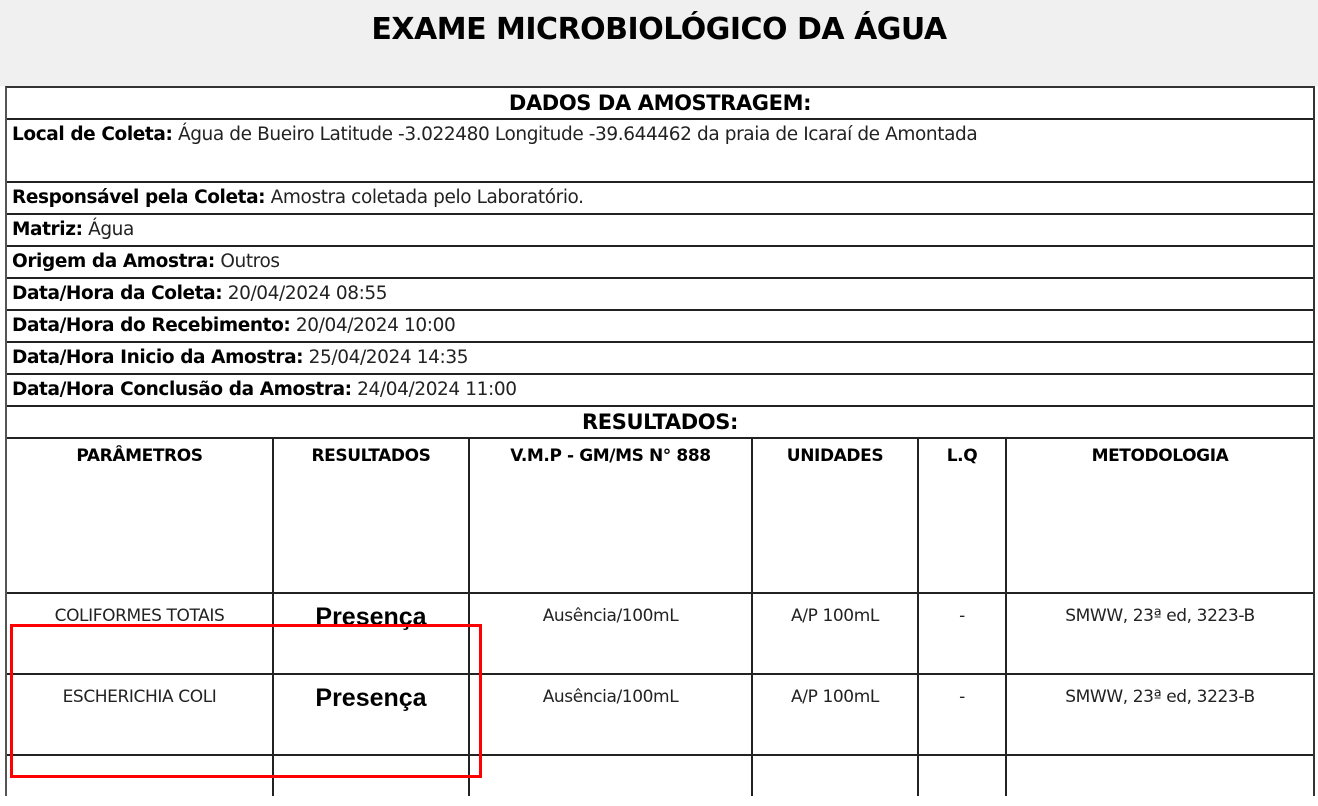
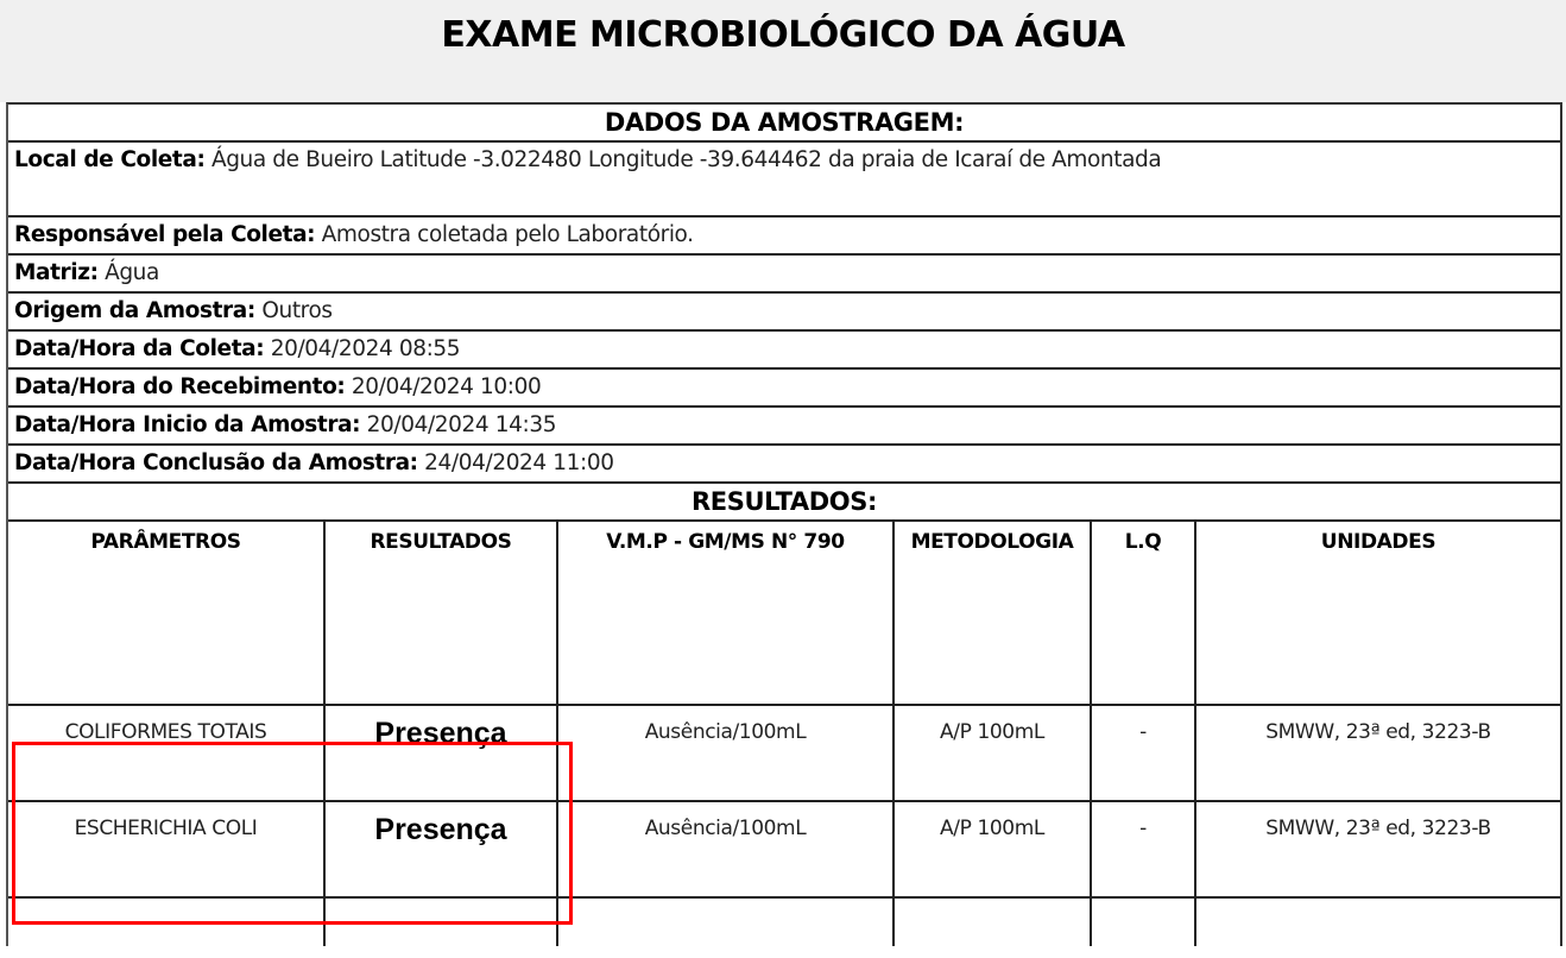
  EXAME MICROBIOLÓGICO DA ÁGUA
  DADOS DA AMOSTRAGEM:
  Local de Coleta: Água de Bueiro Latitude -3.022480 Longitude -39.644462 da praia de Icaraí de Amontada
  Responsável pela Coleta: Amostra coletada pelo Laboratório.
  Matriz: Água
  Origem da Amostra: Outros
  Data/Hora da Coleta: 20/04/2024 08:55
  Data/Hora do Recebimento: 20/04/2024 10:00
- Data/Hora Inicio da Amostra: 25/04/2024 14:35
+ Data/Hora Inicio da Amostra: 20/04/2024 14:35
  Data/Hora Conclusão da Amostra: 24/04/2024 11:00
  RESULTADOS:
  PARÂMETROS
  RESULTADOS
- V.M.P - GM/MS N° 888
+ V.M.P - GM/MS N° 790
- UNIDADES
+ METODOLOGIA
  L.Q
- METODOLOGIA
+ UNIDADES
  COLIFORMES TOTAIS
  Presença
  Ausência/100mL
  A/P 100mL
  -
  SMWW, 23ª ed, 3223-B
  ESCHERICHIA COLI
  Presença
  Ausência/100mL
  A/P 100mL
  -
  SMWW, 23ª ed, 3223-B
